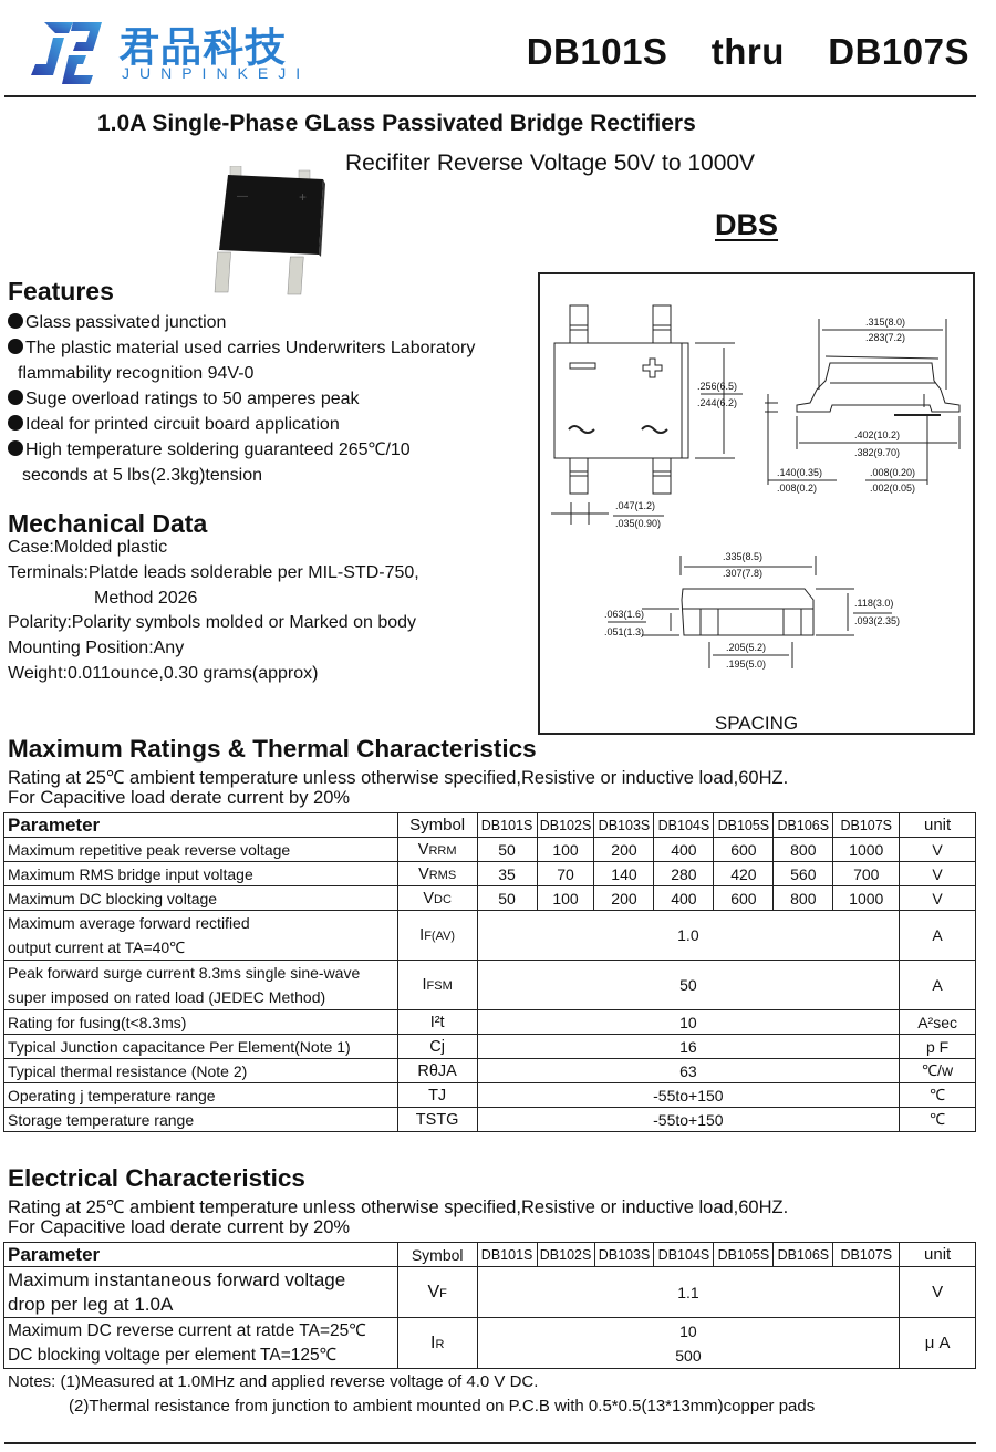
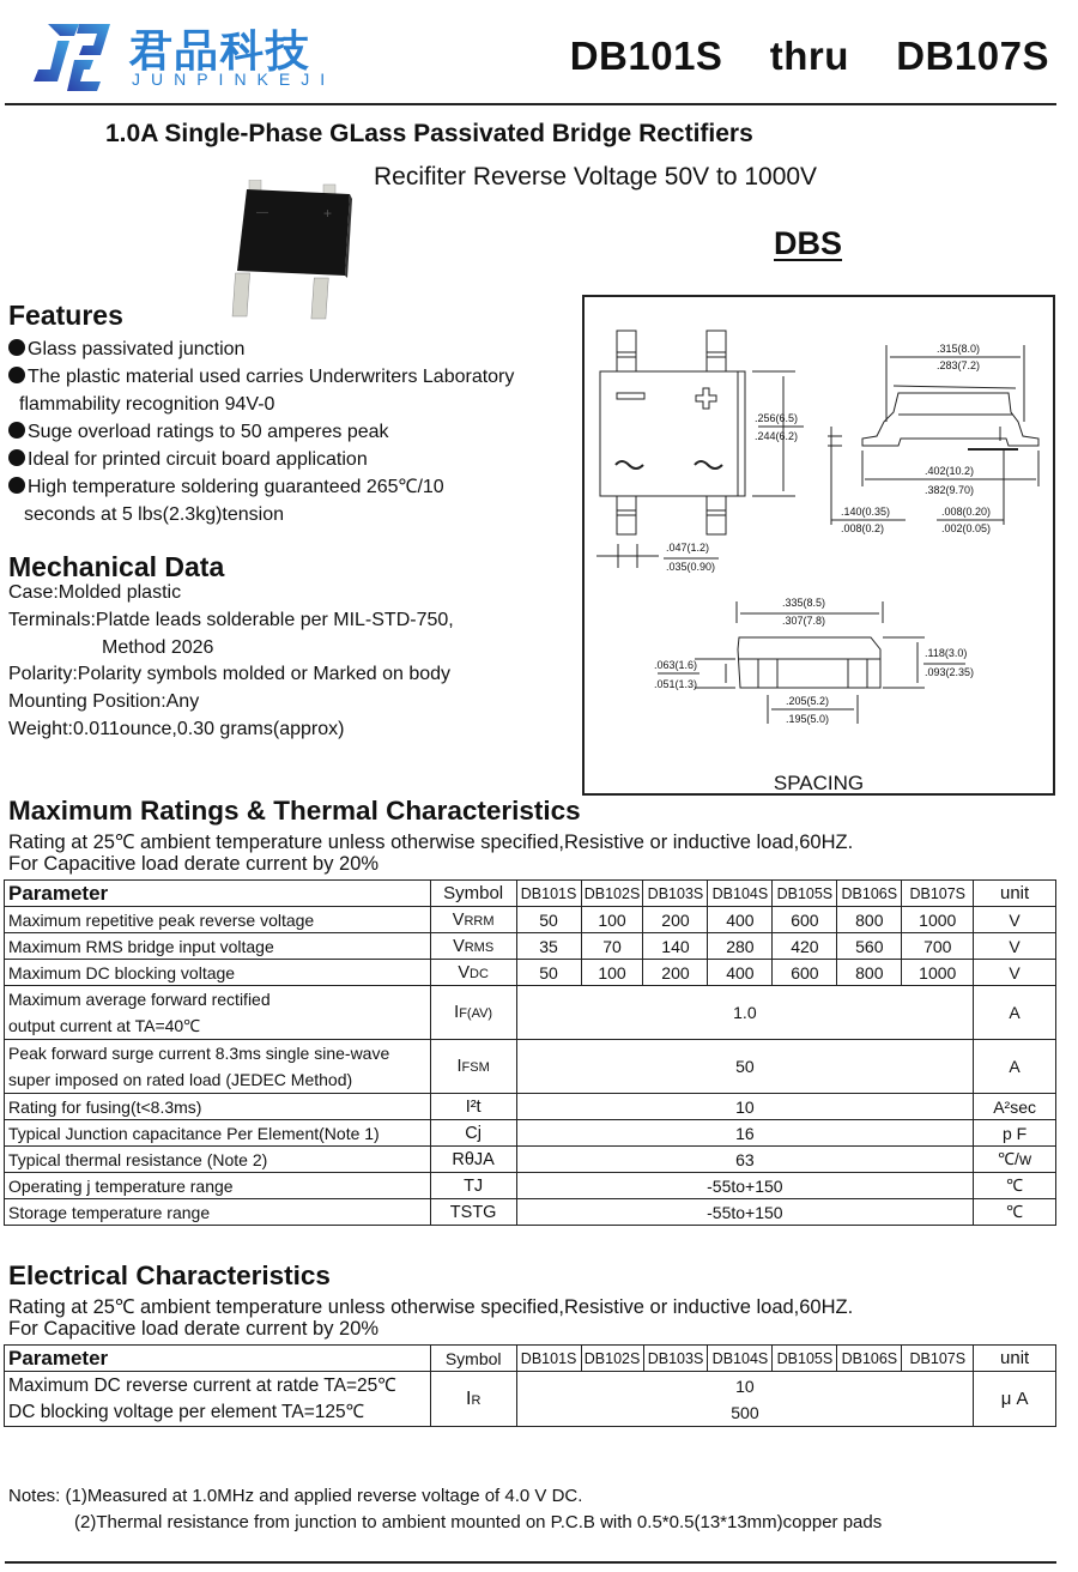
  君品科技
  JUNPINKEJI
  DB101S thru DB107S
  1.0A Single-Phase GLass Passivated Bridge Rectifiers
  Recifiter Reverse Voltage 50V to 1000V
  DBS
  —
  +
  Features
  Glass passivated junction
  The plastic material used carries Underwriters Laboratory
  flammability recognition 94V-0
  Suge overload ratings to 50 amperes peak
  Ideal for printed circuit board application
  High temperature soldering guaranteed 265℃/10
  seconds at 5 lbs(2.3kg)tension
  Mechanical Data
  Case:Molded plastic
  Terminals:Platde leads solderable per MIL-STD-750,
  Method 2026
  Polarity:Polarity symbols molded or Marked on body
  Mounting Position:Any
  Weight:0.011ounce,0.30 grams(approx)
  .256(6.5)
  .244(6.2)
  .047(1.2)
  .035(0.90)
  .315(8.0)
  .283(7.2)
  .402(10.2)
  .382(9.70)
  .140(0.35)
  .008(0.2)
  .008(0.20)
  .002(0.05)
  .335(8.5)
  .307(7.8)
  .118(3.0)
  .093(2.35)
  .063(1.6)
  .051(1.3)
  .205(5.2)
  .195(5.0)
  SPACING
  Maximum Ratings & Thermal Characteristics
  Rating at 25℃ ambient temperature unless otherwise specified,Resistive or inductive load,60HZ.
  For Capacitive load derate current by 20%
  Parameter	Symbol	DB101S	DB102S	DB103S	DB104S	DB105S	DB106S	DB107S	unit
  Maximum repetitive peak reverse voltage	VRRM	50	100	200	400	600	800	1000	V
  Maximum RMS bridge input voltage	VRMS	35	70	140	280	420	560	700	V
  Maximum DC blocking voltage	VDC	50	100	200	400	600	800	1000	V
  Maximum average forward rectifiedoutput current at TA=40℃	IF(AV)	1.0	A
  Peak forward surge current 8.3ms single sine-wavesuper imposed on rated load (JEDEC Method)	IFSM	50	A
  Rating for fusing(t<8.3ms)	I²t	10	A²sec
  Typical Junction capacitance Per Element(Note 1)	Cj	16	p F
  Typical thermal resistance (Note 2)	RθJA	63	℃/w
  Operating j temperature range	TJ	-55to+150	℃
  Storage temperature range	TSTG	-55to+150	℃
  Electrical Characteristics
  Rating at 25℃ ambient temperature unless otherwise specified,Resistive or inductive load,60HZ.
  For Capacitive load derate current by 20%
  Parameter	Symbol	DB101S	DB102S	DB103S	DB104S	DB105S	DB106S	DB107S	unit
- Maximum instantaneous forward voltagedrop per leg at 1.0A	VF	1.1	V
  Maximum DC reverse current at ratde TA=25℃DC blocking voltage per element TA=125℃	IR	10500	μ A
  Notes: (1)Measured at 1.0MHz and applied reverse voltage of 4.0 V DC.
  (2)Thermal resistance from junction to ambient mounted on P.C.B with 0.5*0.5(13*13mm)copper pads
